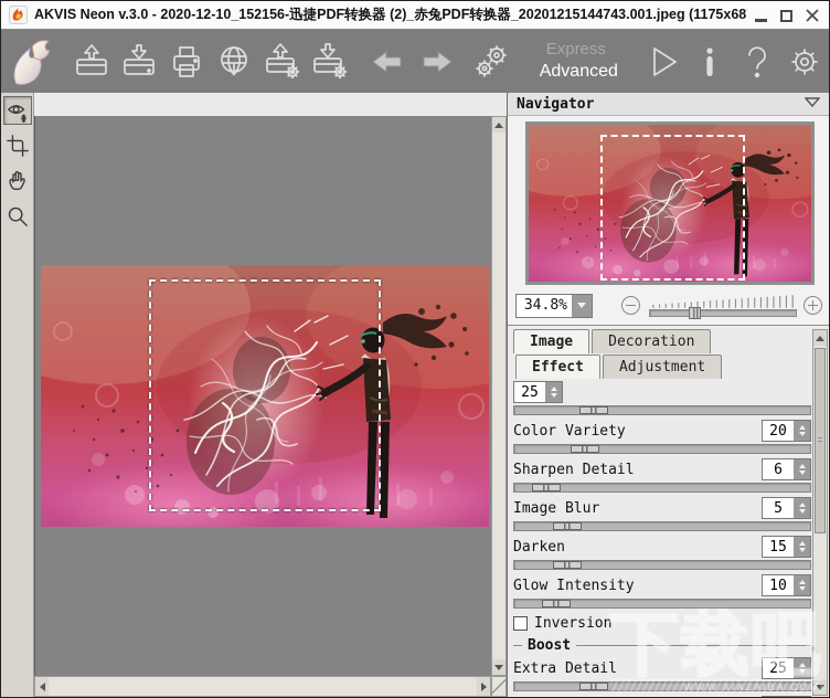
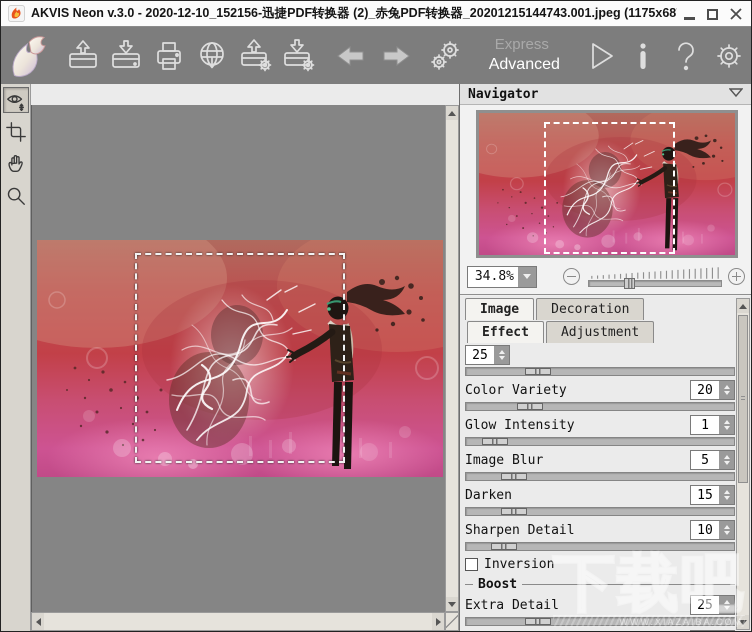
  AKVIS Neon v.3.0 - 2020-12-10_152156-迅捷PDF转换器 (2)_赤兔PDF转换器_20201215144743.001.jpeg (1175x68
  Express
  Advanced
  Navigator
  34.8%
  Image
  Decoration
  Effect
  Adjustment
  25
  Color Variety
  20
- Sharpen Detail
+ Glow Intensity
- 6
+ 1
  Image Blur
  5
  Darken
  15
- Glow Intensity
+ Sharpen Detail
  10
  Inversion
  Boost
  Extra Detail
  25
  下载吧
  WWW.XIAZAIBA.COM
